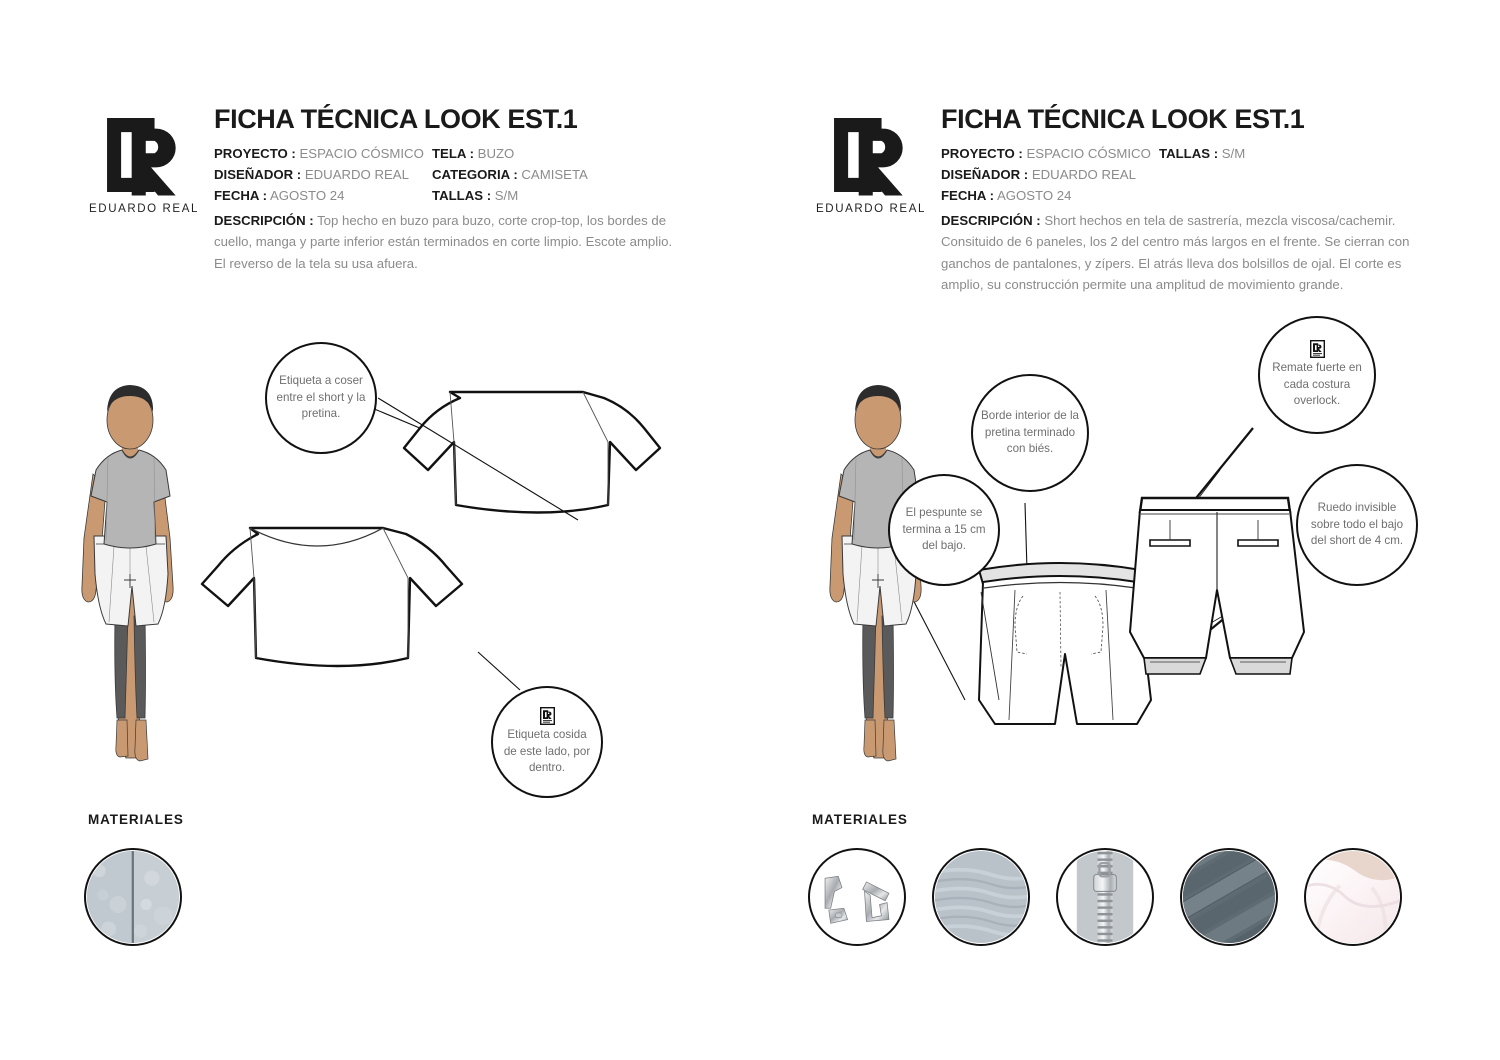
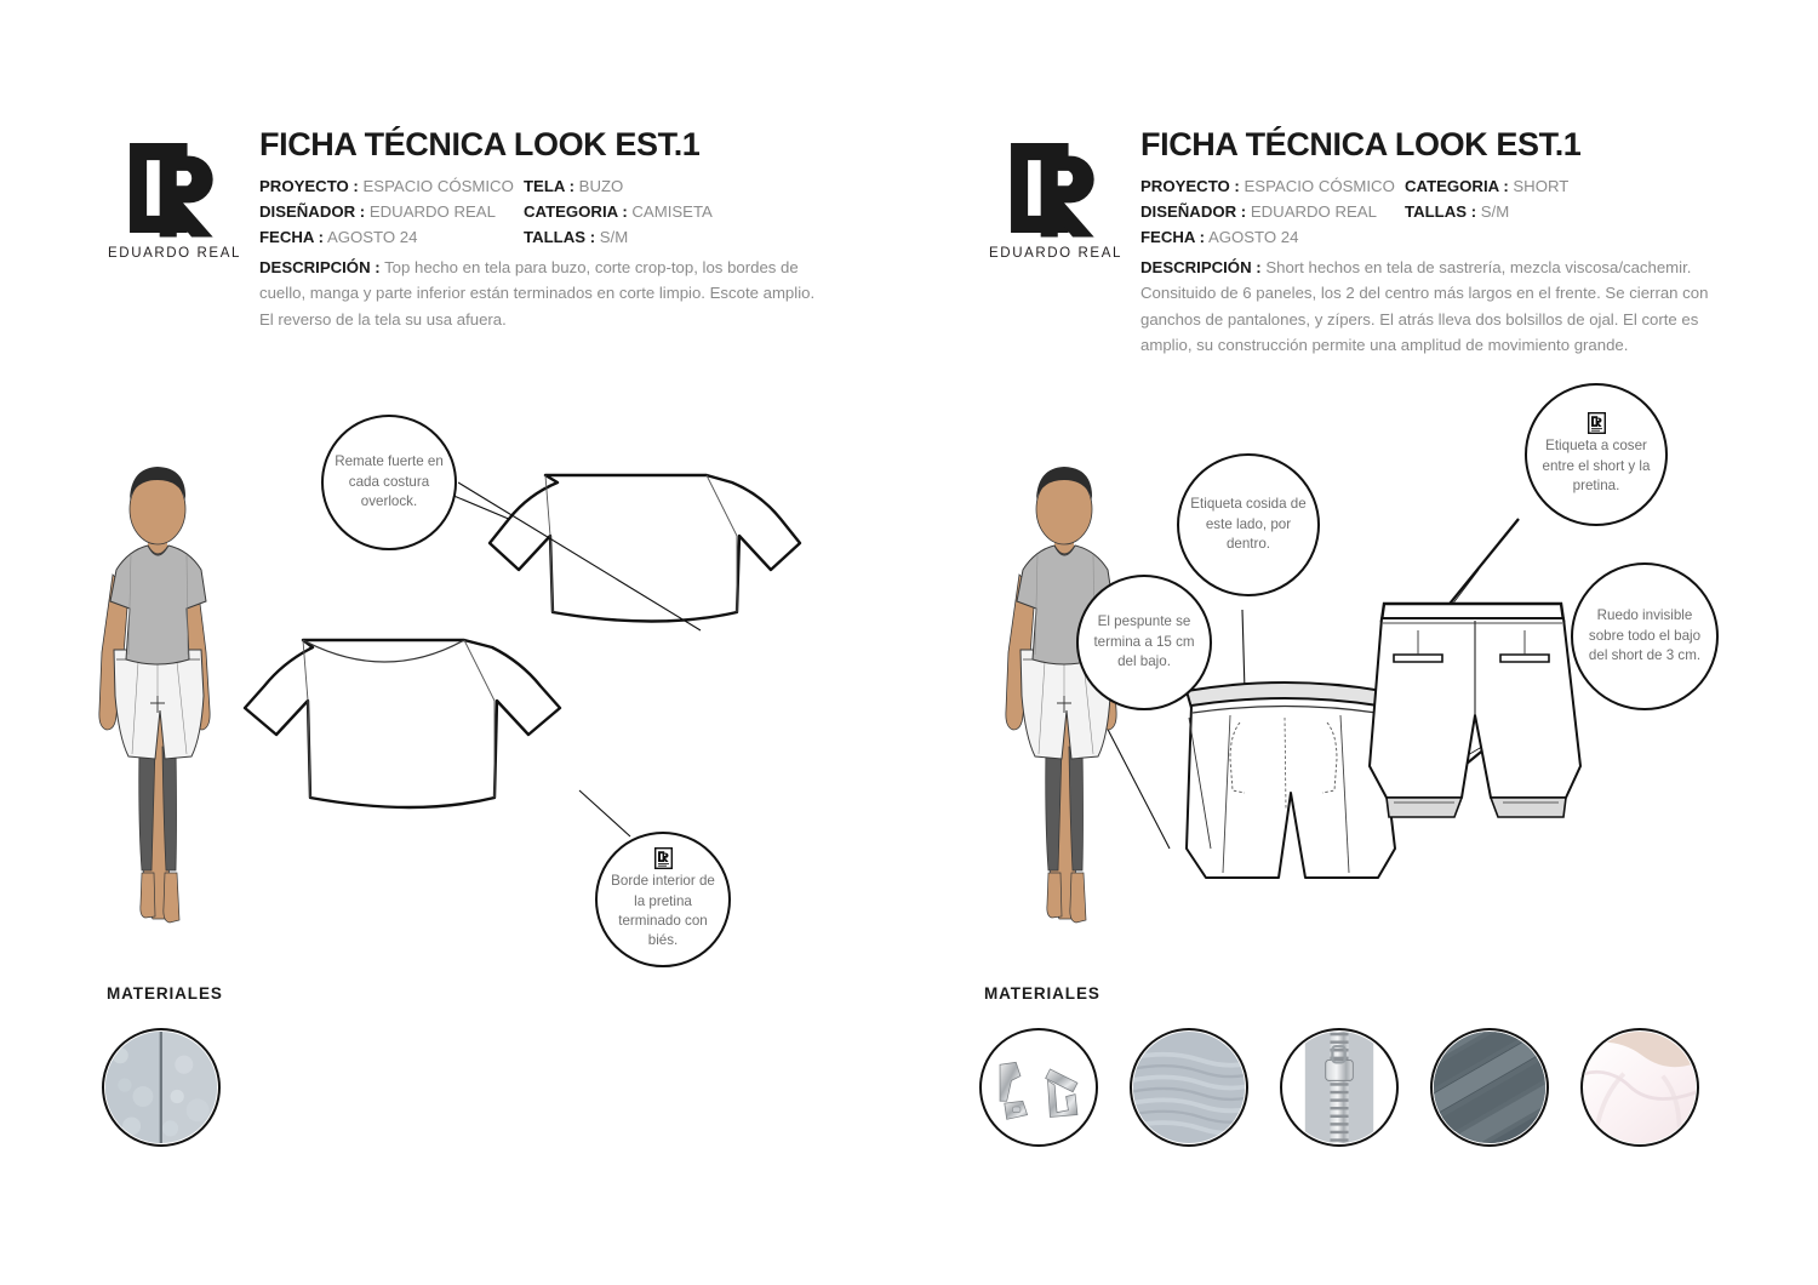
  EDUARDO REAL
  FICHA TÉCNICA LOOK EST.1
  PROYECTO : ESPACIO CÓSMICO
  DISEÑADOR : EDUARDO REAL
  FECHA : AGOSTO 24
  TELA : BUZO
  CATEGORIA : CAMISETA
  TALLAS : S/M
- DESCRIPCIÓN : Top hecho en buzo para buzo, corte crop-top, los bordes de cuello, manga y parte inferior están terminados en corte limpio. Escote amplio. El reverso de la tela su usa afuera.
+ DESCRIPCIÓN : Top hecho en tela para buzo, corte crop-top, los bordes de cuello, manga y parte inferior están terminados en corte limpio. Escote amplio. El reverso de la tela su usa afuera.
- Etiqueta a coser entre el short y la pretina.
+ Remate fuerte en cada costura overlock.
- Etiqueta cosida de este lado, por dentro.
+ Borde interior de la pretina terminado con biés.
  MATERIALES
  EDUARDO REAL
  FICHA TÉCNICA LOOK EST.1
  PROYECTO : ESPACIO CÓSMICO
  DISEÑADOR : EDUARDO REAL
  FECHA : AGOSTO 24
+ CATEGORIA : SHORT
  TALLAS : S/M
  DESCRIPCIÓN : Short hechos en tela de sastrería, mezcla viscosa/cachemir. Consituido de 6 paneles, los 2 del centro más largos en el frente. Se cierran con ganchos de pantalones, y zípers. El atrás lleva dos bolsillos de ojal. El corte es amplio, su construcción permite una amplitud de movimiento grande.
  El pespunte se termina a 15 cm del bajo.
- Borde interior de la pretina terminado con biés.
+ Etiqueta cosida de este lado, por dentro.
- Remate fuerte en cada costura overlock.
+ Etiqueta a coser entre el short y la pretina.
- Ruedo invisible sobre todo el bajo del short de 4 cm.
+ Ruedo invisible sobre todo el bajo del short de 3 cm.
  MATERIALES
